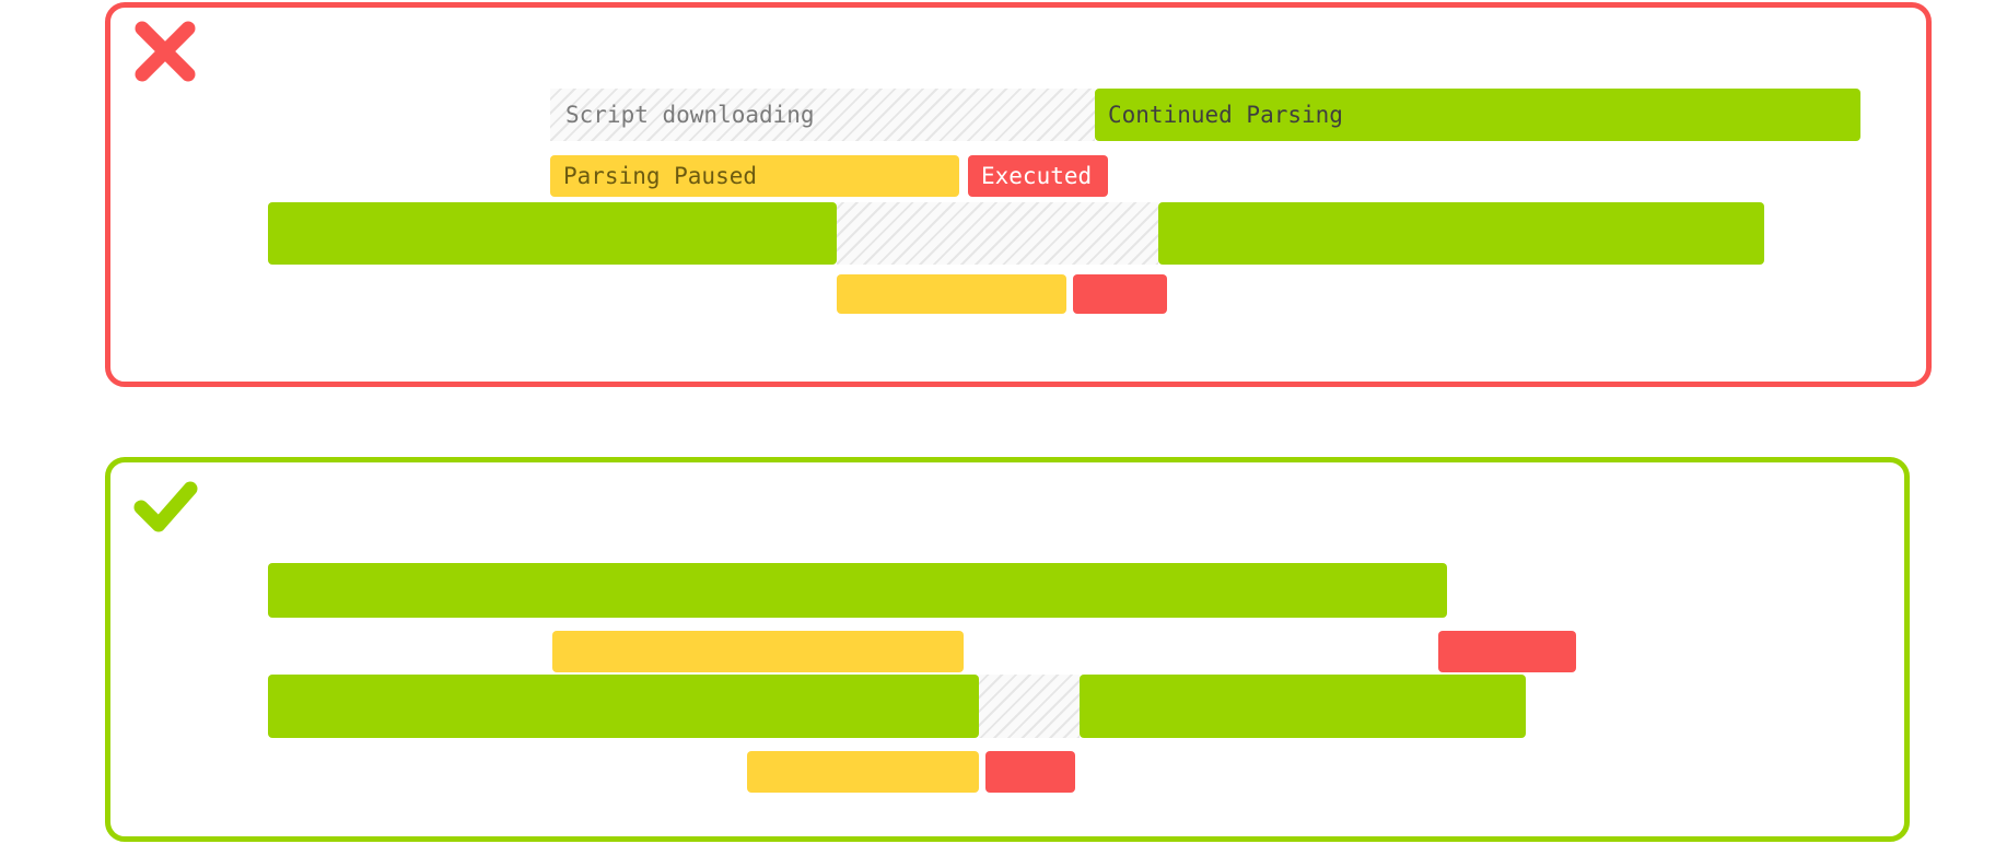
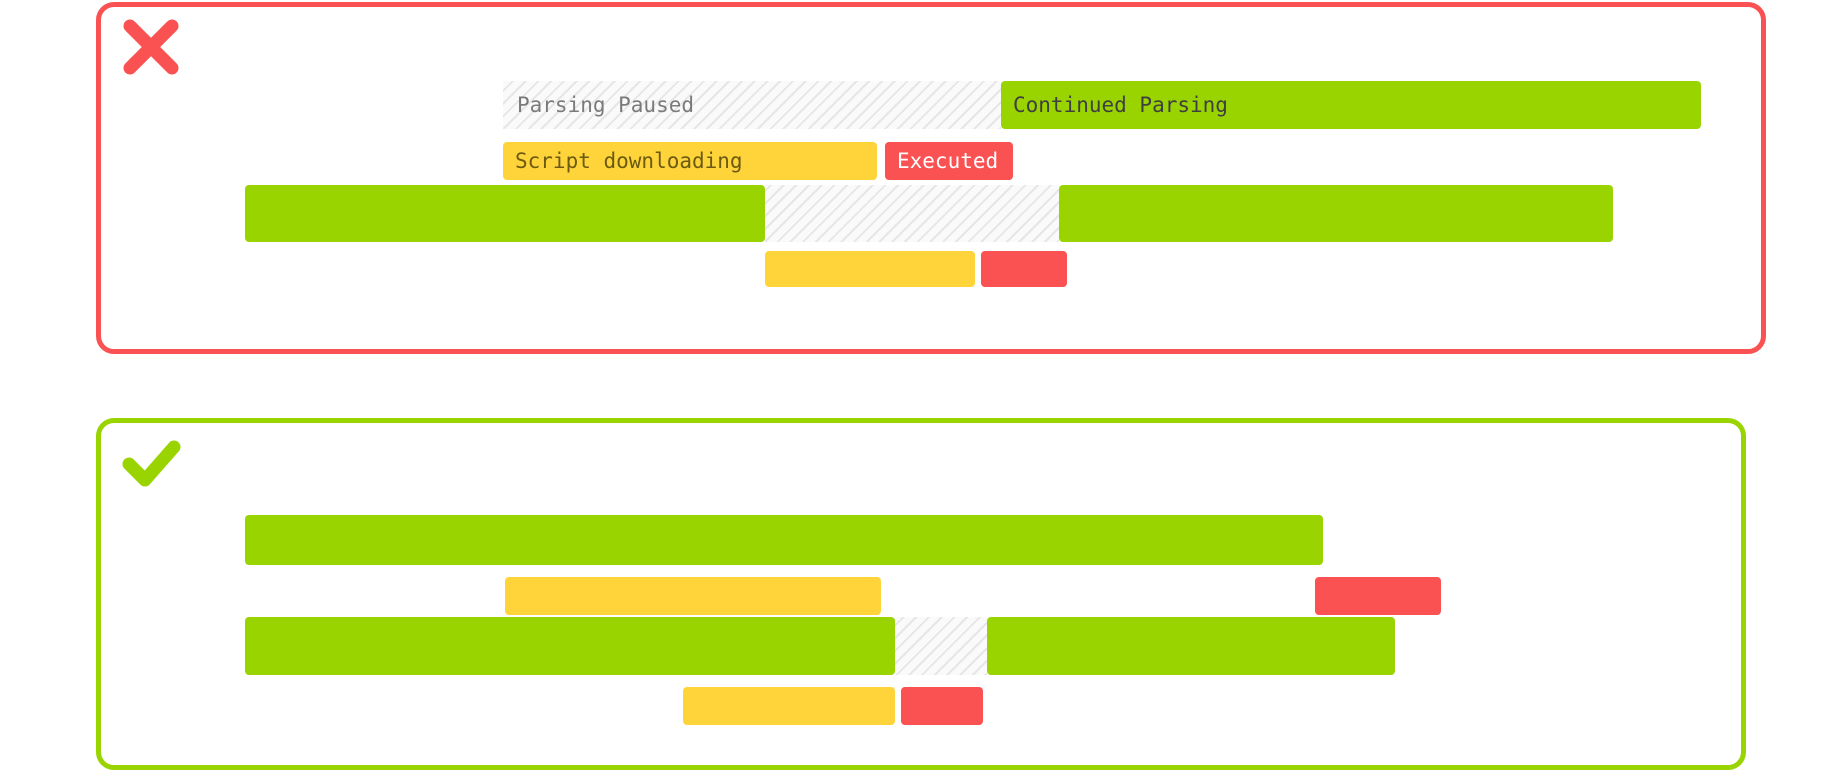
- Script downloading
+ Parsing Paused
  Continued Parsing
- Parsing Paused
+ Script downloading
  Executed
